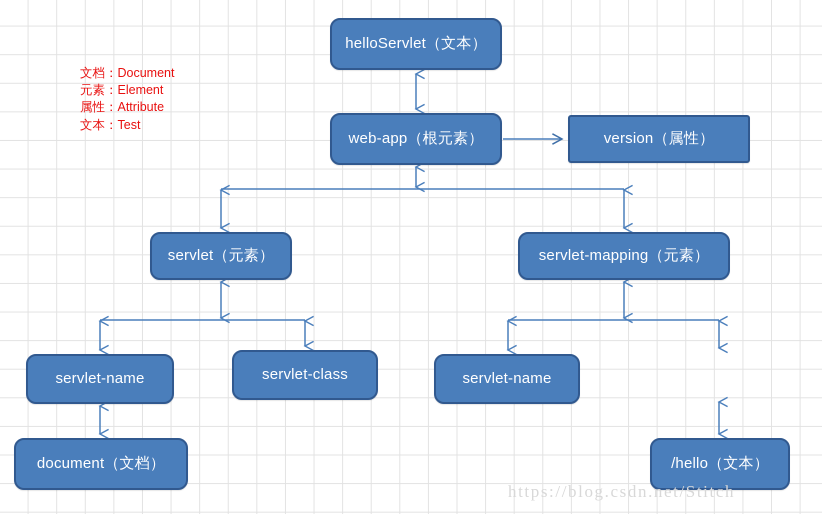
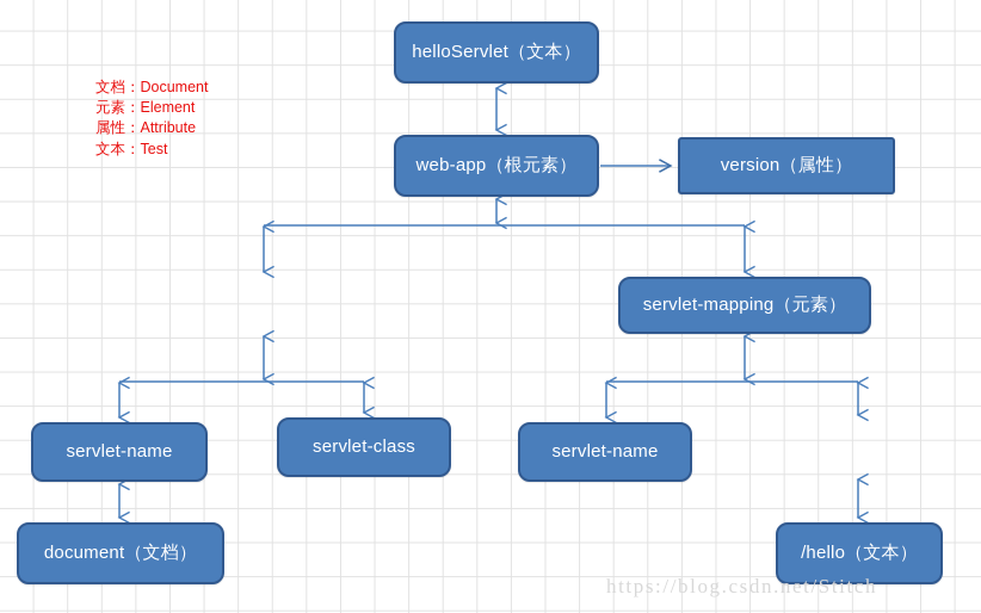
  文档：Document
  元素：Element
  属性：Attribute
  文本：Test
  helloServlet（文本）
  web-app（根元素）
  version（属性）
- servlet（元素）
  servlet-mapping（元素）
  servlet-name
  servlet-class
  servlet-name
  document（文档）
  /hello（文本）
  https://blog.csdn.net/Stitch
